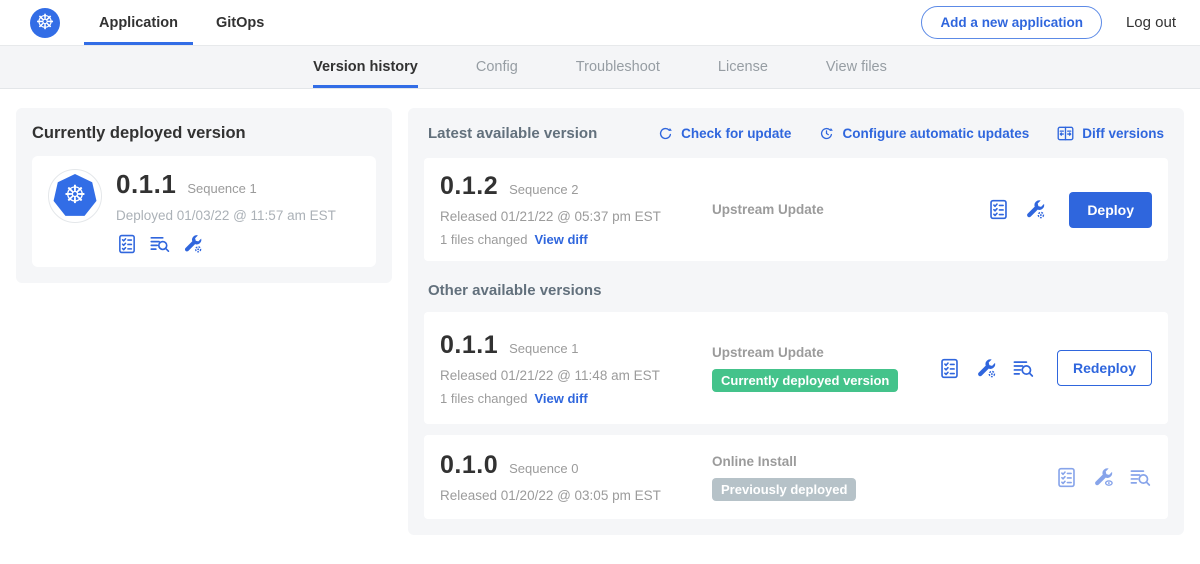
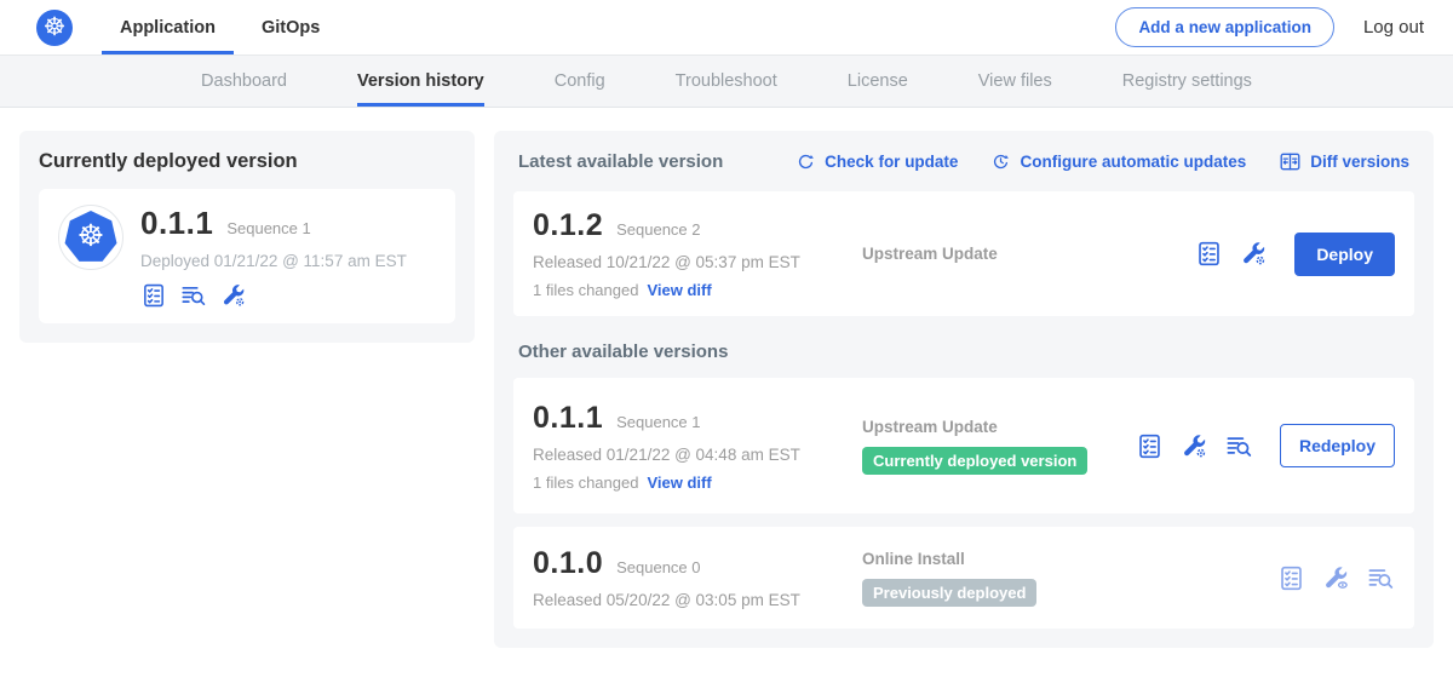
  ☸
  Application
  GitOps
  Add a new application
  Log out
+ Dashboard
  Version history
  Config
  Troubleshoot
  License
  View files
+ Registry settings
  Currently deployed version
  ☸
  0.1.1
  Sequence 1
- Deployed 01/03/22 @ 11:57 am EST
+ Deployed 01/21/22 @ 11:57 am EST
  Latest available version
  Check for update
  Configure automatic updates
  Diff versions
  0.1.2
  Sequence 2
- Released 01/21/22 @ 05:37 pm EST
+ Released 10/21/22 @ 05:37 pm EST
  1 files changed
  View diff
  Upstream Update
  Deploy
  Other available versions
  0.1.1
  Sequence 1
- Released 01/21/22 @ 11:48 am EST
+ Released 01/21/22 @ 04:48 am EST
  1 files changed
  View diff
  Upstream Update
  Currently deployed version
  Redeploy
  0.1.0
  Sequence 0
- Released 01/20/22 @ 03:05 pm EST
+ Released 05/20/22 @ 03:05 pm EST
  Online Install
  Previously deployed
